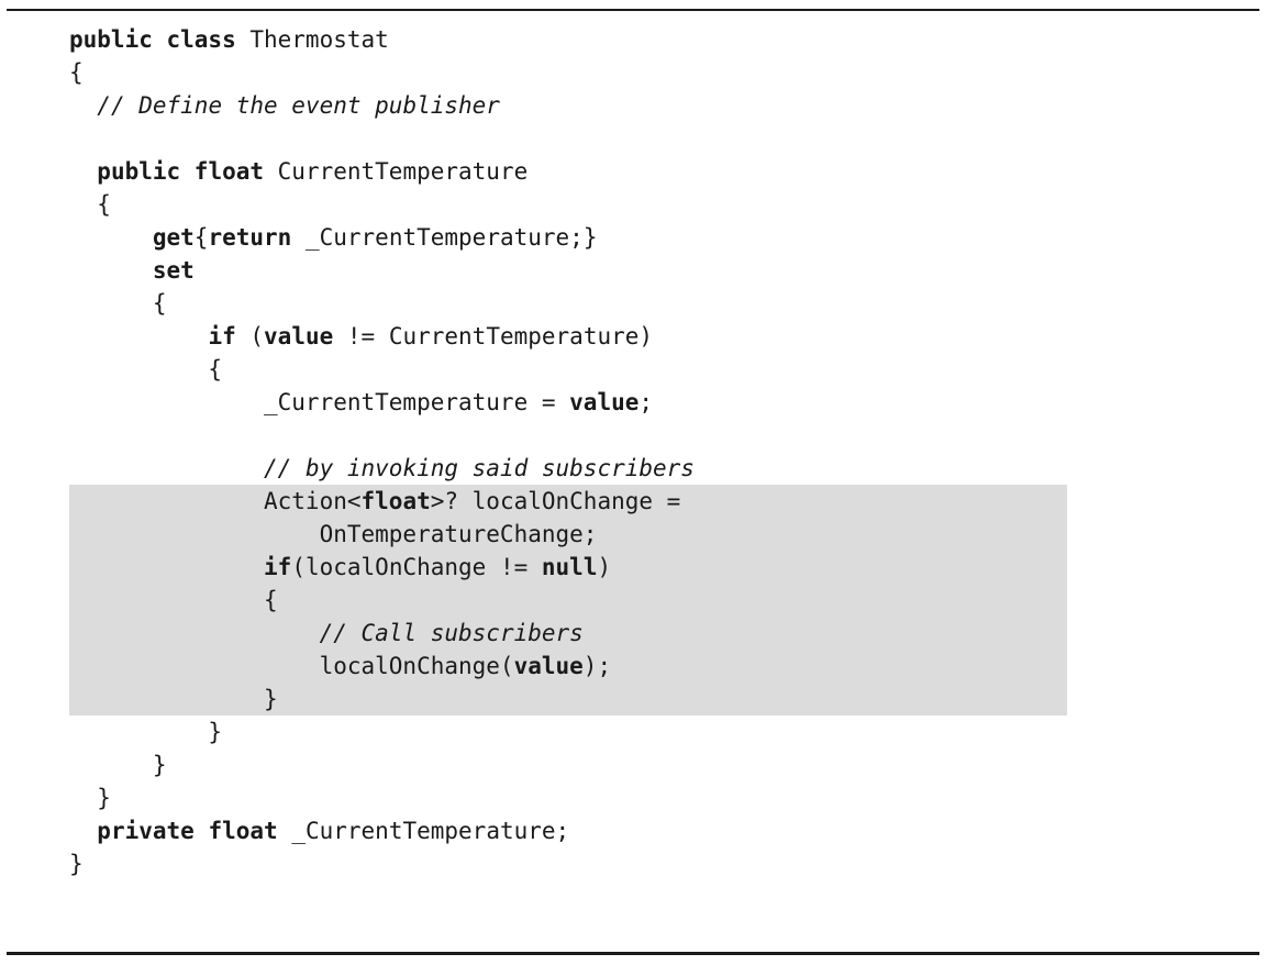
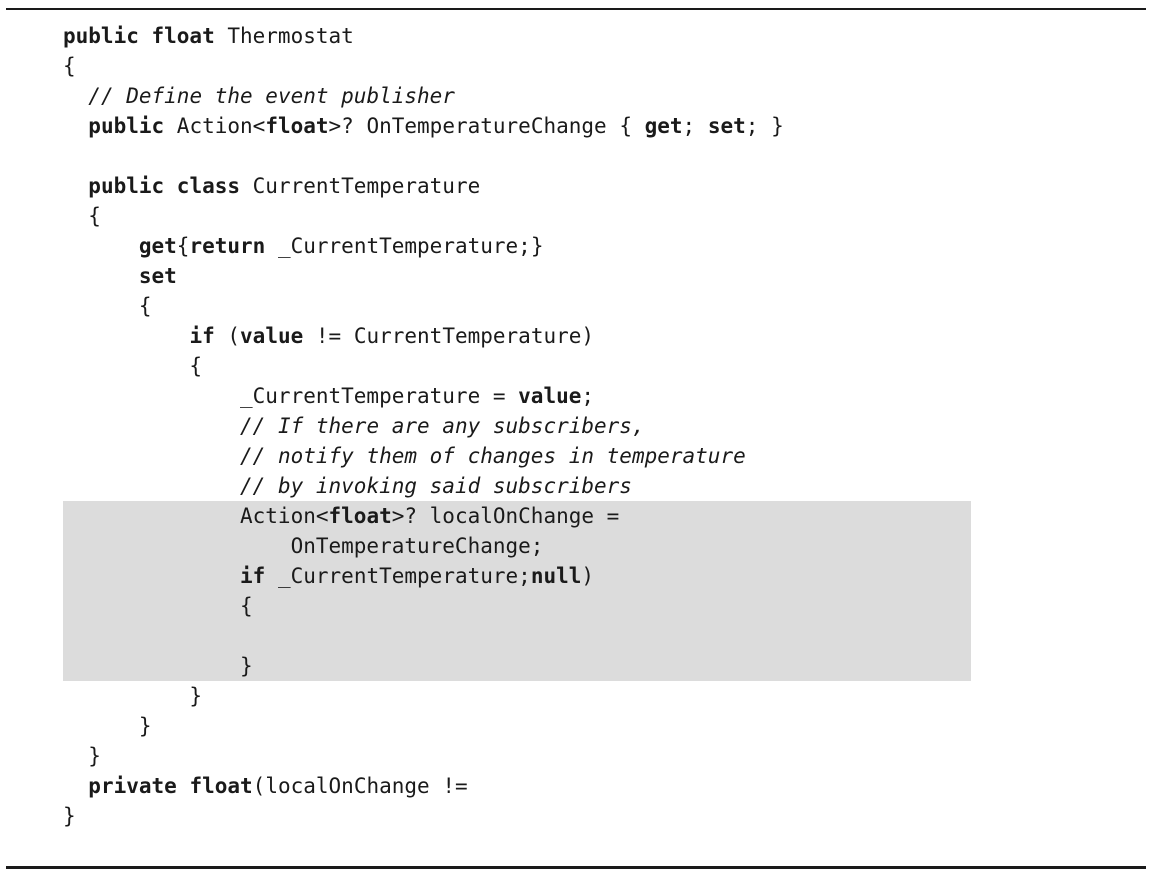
- public class Thermostat
+ public float Thermostat
  {
  // Define the event publisher
+ public Action<float>? OnTemperatureChange { get; set; }
- public float CurrentTemperature
+ public class CurrentTemperature
  {
  get{return _CurrentTemperature;}
  set
  {
  if (value != CurrentTemperature)
  {
  _CurrentTemperature = value;
+ // If there are any subscribers,
+ // notify them of changes in temperature
  // by invoking said subscribers
  Action<float>? localOnChange =
  OnTemperatureChange;
- if(localOnChange != null)
+ if _CurrentTemperature;null)
  {
- // Call subscribers
- localOnChange(value);
  }
  }
  }
  }
- private float _CurrentTemperature;
+ private float(localOnChange !=
  }
